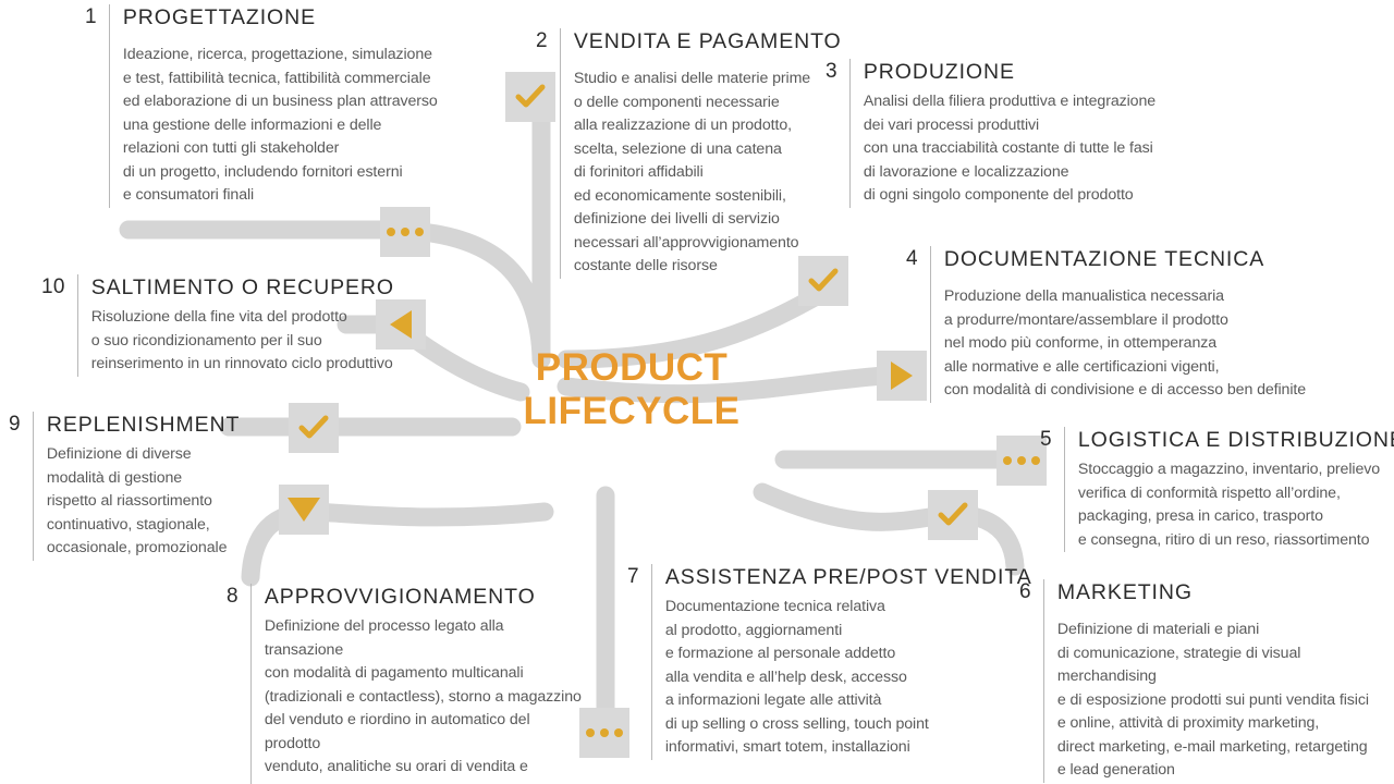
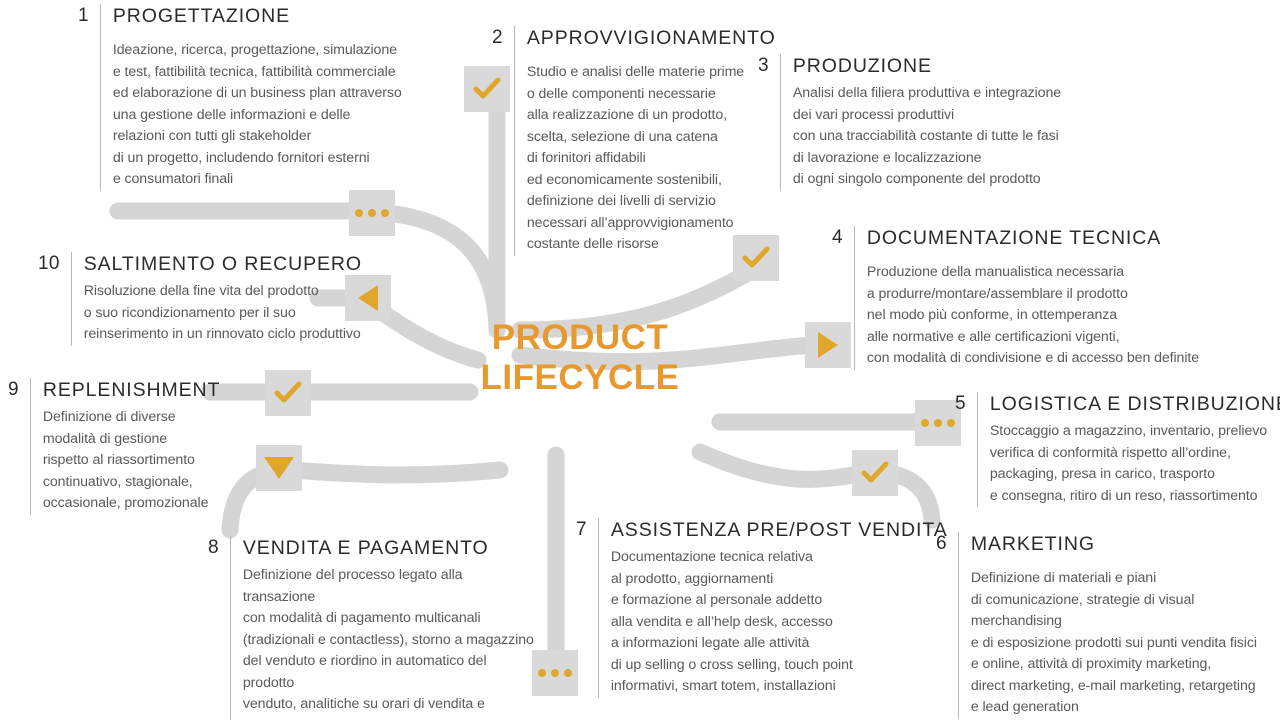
  PRODUCT
  LIFECYCLE
  1
  PROGETTAZIONE
  Ideazione, ricerca, progettazione, simulazione
  e test, fattibilità tecnica, fattibilità commerciale
  ed elaborazione di un business plan attraverso
  una gestione delle informazioni e delle
  relazioni con tutti gli stakeholder
  di un progetto, includendo fornitori esterni
  e consumatori finali
  2
- VENDITA E PAGAMENTO
+ APPROVVIGIONAMENTO
  Studio e analisi delle materie prime
  o delle componenti necessarie
  alla realizzazione di un prodotto,
  scelta, selezione di una catena
  di forinitori affidabili
  ed economicamente sostenibili,
  definizione dei livelli di servizio
  necessari all’approvvigionamento
  costante delle risorse
  3
  PRODUZIONE
  Analisi della filiera produttiva e integrazione
  dei vari processi produttivi
  con una tracciabilità costante di tutte le fasi
  di lavorazione e localizzazione
  di ogni singolo componente del prodotto
  4
  DOCUMENTAZIONE TECNICA
  Produzione della manualistica necessaria
  a produrre/montare/assemblare il prodotto
  nel modo più conforme, in ottemperanza
  alle normative e alle certificazioni vigenti,
  con modalità di condivisione e di accesso ben definite
  5
  LOGISTICA E DISTRIBUZION
  Stoccaggio a magazzino, inventario, prelievo
  verifica di conformità rispetto all’ordine,
  packaging, presa in carico, trasporto
  e consegna, ritiro di un reso, riassortimento
  6
  MARKETING
  Definizione di materiali e piani
  di comunicazione, strategie di visual merchandising
  e di esposizione prodotti sui punti vendita fisici
  e online, attività di proximity marketing,
  direct marketing, e-mail marketing, retargeting
  e lead generation
  7
  ASSISTENZA PRE/POST VENDITA
  Documentazione tecnica relativa
  al prodotto, aggiornamenti
  e formazione al personale addetto
  alla vendita e all’help desk, accesso
  a informazioni legate alle attività
  di up selling o cross selling, touch point
  informativi, smart totem, installazioni
  8
- APPROVVIGIONAMENTO
+ VENDITA E PAGAMENTO
  Definizione del processo legato alla transazione
  con modalità di pagamento multicanali
  (tradizionali e contactless), storno a magazzino
  del venduto e riordino in automatico del prodotto
  venduto, analitiche su orari di vendita e
  9
  REPLENISHMENT
  Definizione di diverse
  modalità di gestione
  rispetto al riassortimento
  continuativo, stagionale,
  occasionale, promozionale
  10
  SALTIMENTO O RECUPERO
  Risoluzione della fine vita del prodotto
  o suo ricondizionamento per il suo
  reinserimento in un rinnovato ciclo produttivo
